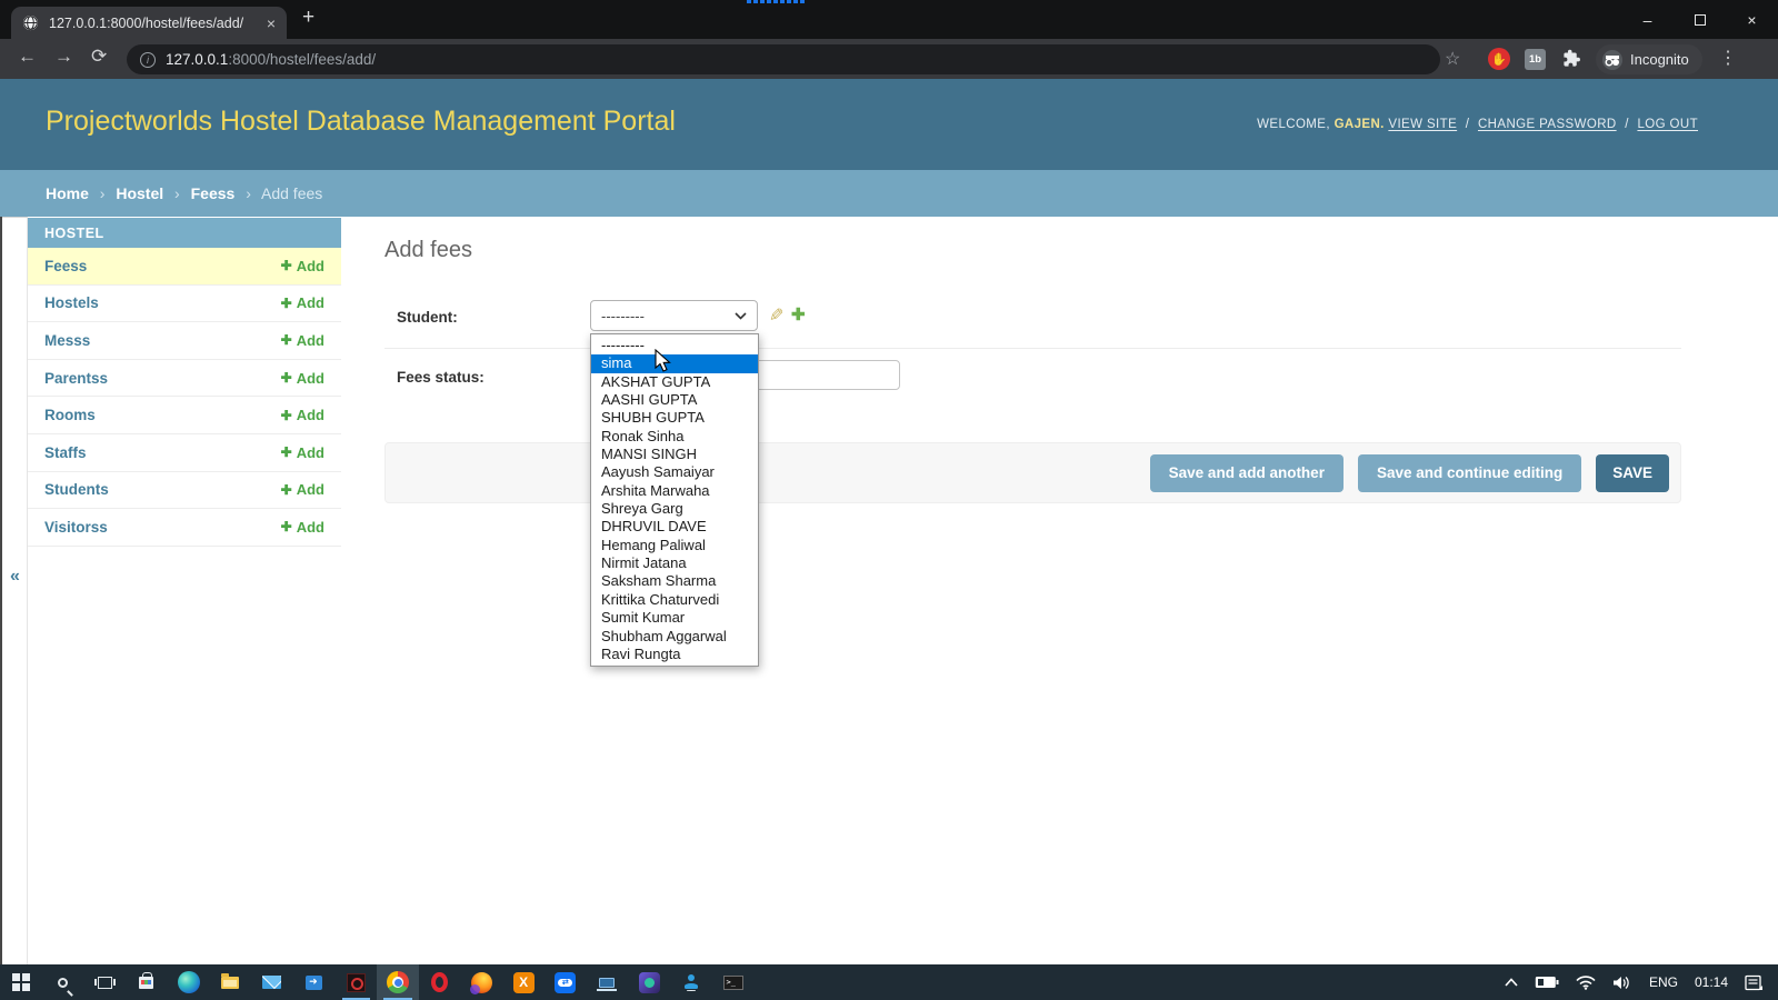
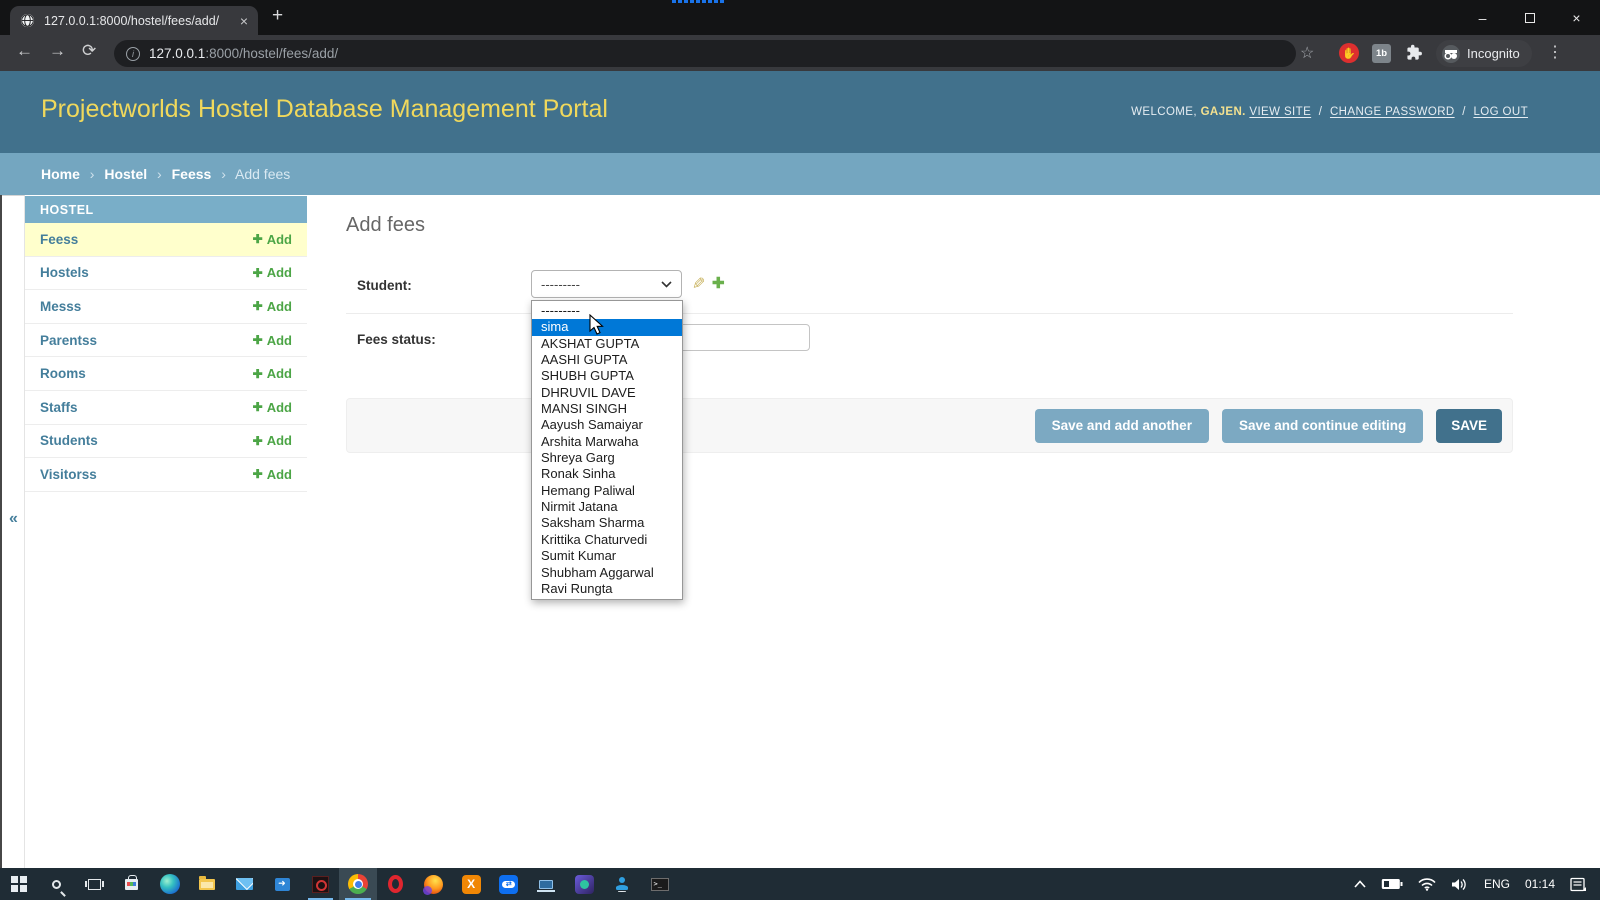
  127.0.0.1:8000/hostel/fees/add/
  ×
  +
  –
  ×
  ←
  →
  ⟳
  i
  127.0.0.1:8000/hostel/fees/add/
  ☆
  ✋
  1b
  Incognito
  ⋮
  Projectworlds Hostel Database Management Portal
  WELCOME, GAJEN. VIEW SITE / CHANGE PASSWORD / LOG OUT
  Home › Hostel › Feess › Add fees
  «
  HOSTEL
  Feess
  ✚
  Add
  Hostels
  ✚
  Add
  Messs
  ✚
  Add
  Parentss
  ✚
  Add
  Rooms
  ✚
  Add
  Staffs
  ✚
  Add
  Students
  ✚
  Add
  Visitorss
  ✚
  Add
  Add fees
  Student:
  ---------
  ✚
  Fees status:
  Save and add another
  Save and continue editing
  SAVE
  ---------
  sima
  AKSHAT GUPTA
  AASHI GUPTA
  SHUBH GUPTA
- Ronak Sinha
+ DHRUVIL DAVE
  MANSI SINGH
  Aayush Samaiyar
  Arshita Marwaha
  Shreya Garg
- DHRUVIL DAVE
+ Ronak Sinha
  Hemang Paliwal
  Nirmit Jatana
  Saksham Sharma
  Krittika Chaturvedi
  Sumit Kumar
  Shubham Aggarwal
  Ravi Rungta
  X
  >_
  ENG
  01:14
